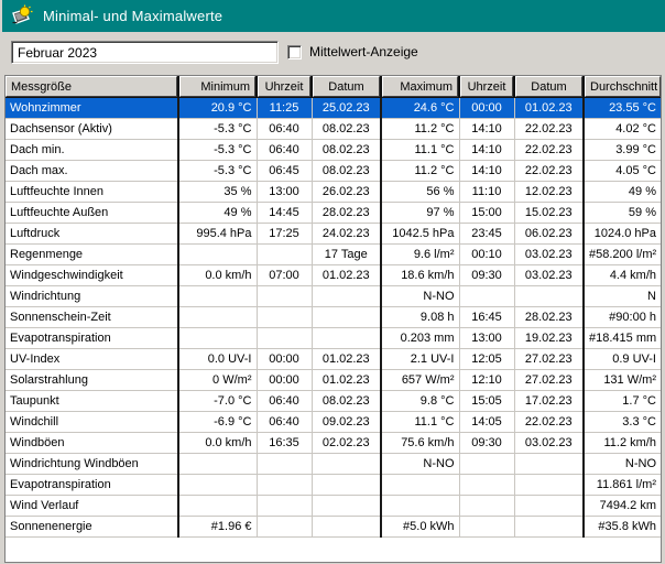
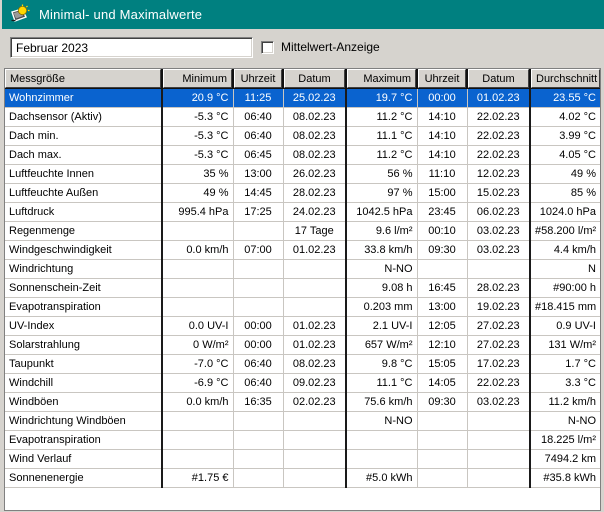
  Minimal- und Maximalwerte
  Februar 2023
  Mittelwert-Anzeige
  Messgröße	Minimum	Uhrzeit	Datum	Maximum	Uhrzeit	Datum	Durchschnitt
- Wohnzimmer	20.9 °C	11:25	25.02.23	24.6 °C	00:00	01.02.23	23.55 °C
+ Wohnzimmer	20.9 °C	11:25	25.02.23	19.7 °C	00:00	01.02.23	23.55 °C
  Dachsensor (Aktiv)	-5.3 °C	06:40	08.02.23	11.2 °C	14:10	22.02.23	4.02 °C
  Dach min.	-5.3 °C	06:40	08.02.23	11.1 °C	14:10	22.02.23	3.99 °C
  Dach max.	-5.3 °C	06:45	08.02.23	11.2 °C	14:10	22.02.23	4.05 °C
  Luftfeuchte Innen	35 %	13:00	26.02.23	56 %	11:10	12.02.23	49 %
- Luftfeuchte Außen	49 %	14:45	28.02.23	97 %	15:00	15.02.23	59 %
+ Luftfeuchte Außen	49 %	14:45	28.02.23	97 %	15:00	15.02.23	85 %
  Luftdruck	995.4 hPa	17:25	24.02.23	1042.5 hPa	23:45	06.02.23	1024.0 hPa
  Regenmenge			17 Tage	9.6 l/m²	00:10	03.02.23	#58.200 l/m²
- Windgeschwindigkeit	0.0 km/h	07:00	01.02.23	18.6 km/h	09:30	03.02.23	4.4 km/h
+ Windgeschwindigkeit	0.0 km/h	07:00	01.02.23	33.8 km/h	09:30	03.02.23	4.4 km/h
  Windrichtung				N-NO			N
  Sonnenschein-Zeit				9.08 h	16:45	28.02.23	#90:00 h
  Evapotranspiration				0.203 mm	13:00	19.02.23	#18.415 mm
  UV-Index	0.0 UV-I	00:00	01.02.23	2.1 UV-I	12:05	27.02.23	0.9 UV-I
  Solarstrahlung	0 W/m²	00:00	01.02.23	657 W/m²	12:10	27.02.23	131 W/m²
  Taupunkt	-7.0 °C	06:40	08.02.23	9.8 °C	15:05	17.02.23	1.7 °C
  Windchill	-6.9 °C	06:40	09.02.23	11.1 °C	14:05	22.02.23	3.3 °C
  Windböen	0.0 km/h	16:35	02.02.23	75.6 km/h	09:30	03.02.23	11.2 km/h
  Windrichtung Windböen				N-NO			N-NO
- Evapotranspiration							11.861 l/m²
+ Evapotranspiration							18.225 l/m²
  Wind Verlauf							7494.2 km
- Sonnenenergie	#1.96 €			#5.0 kWh			#35.8 kWh
+ Sonnenenergie	#1.75 €			#5.0 kWh			#35.8 kWh
